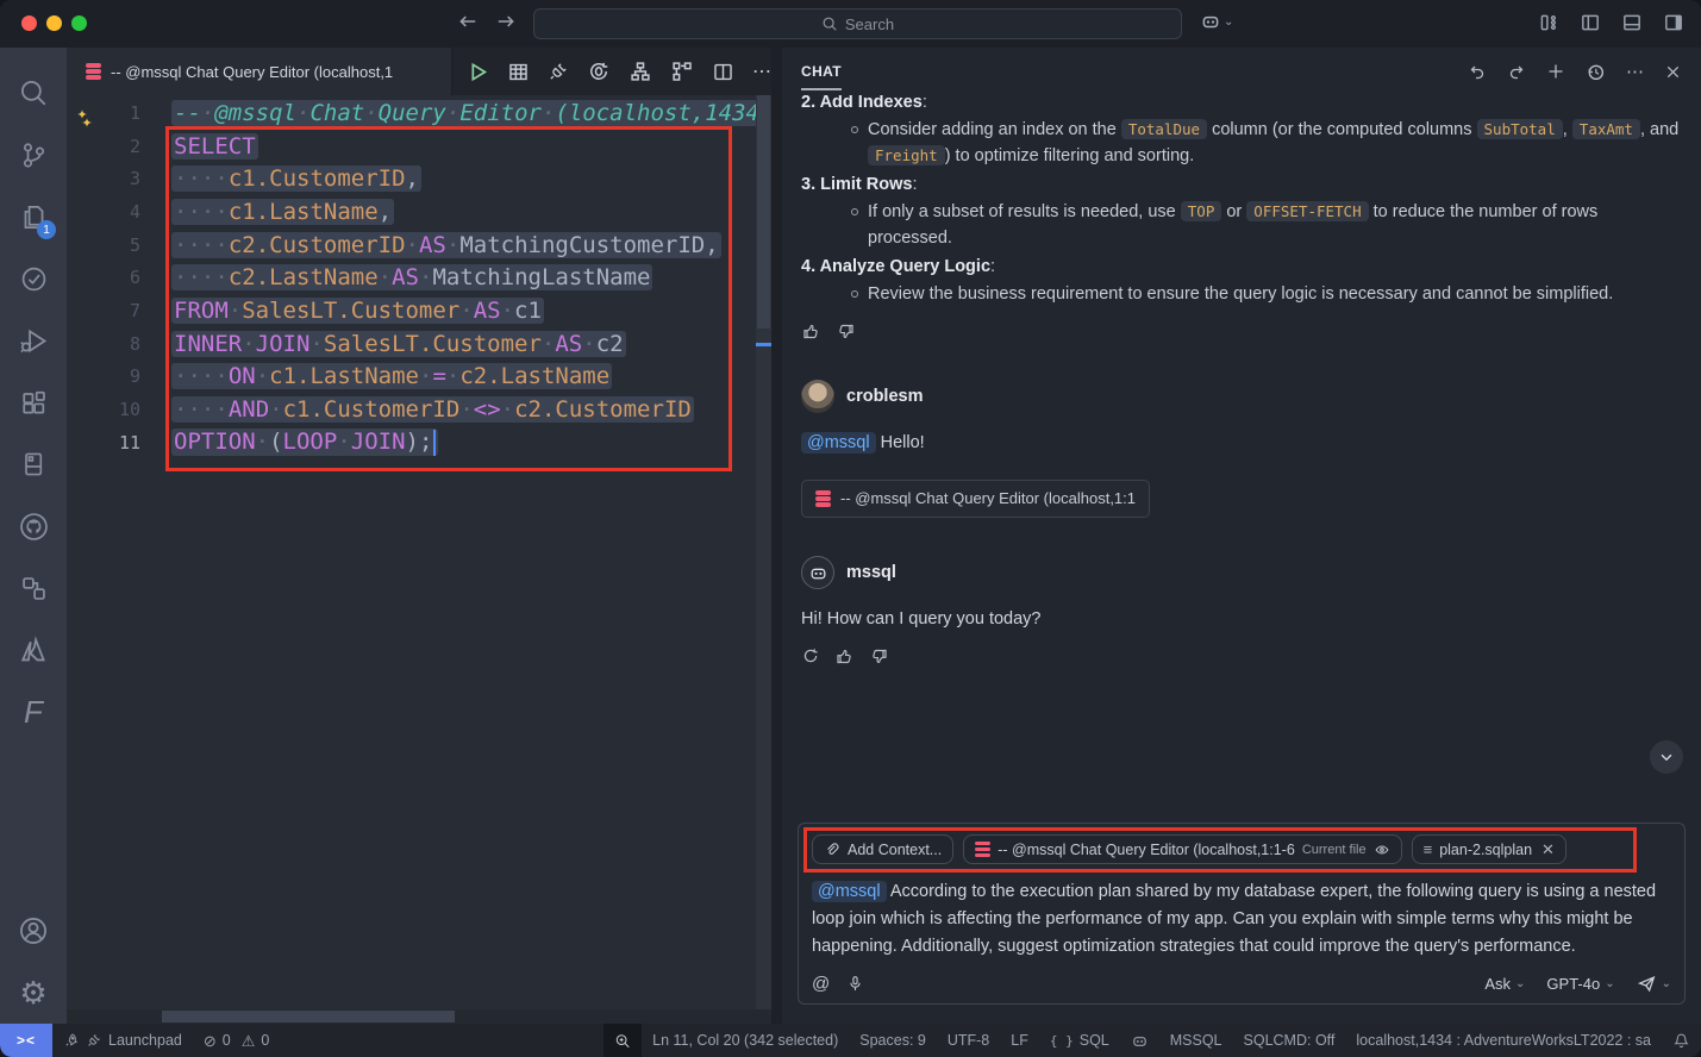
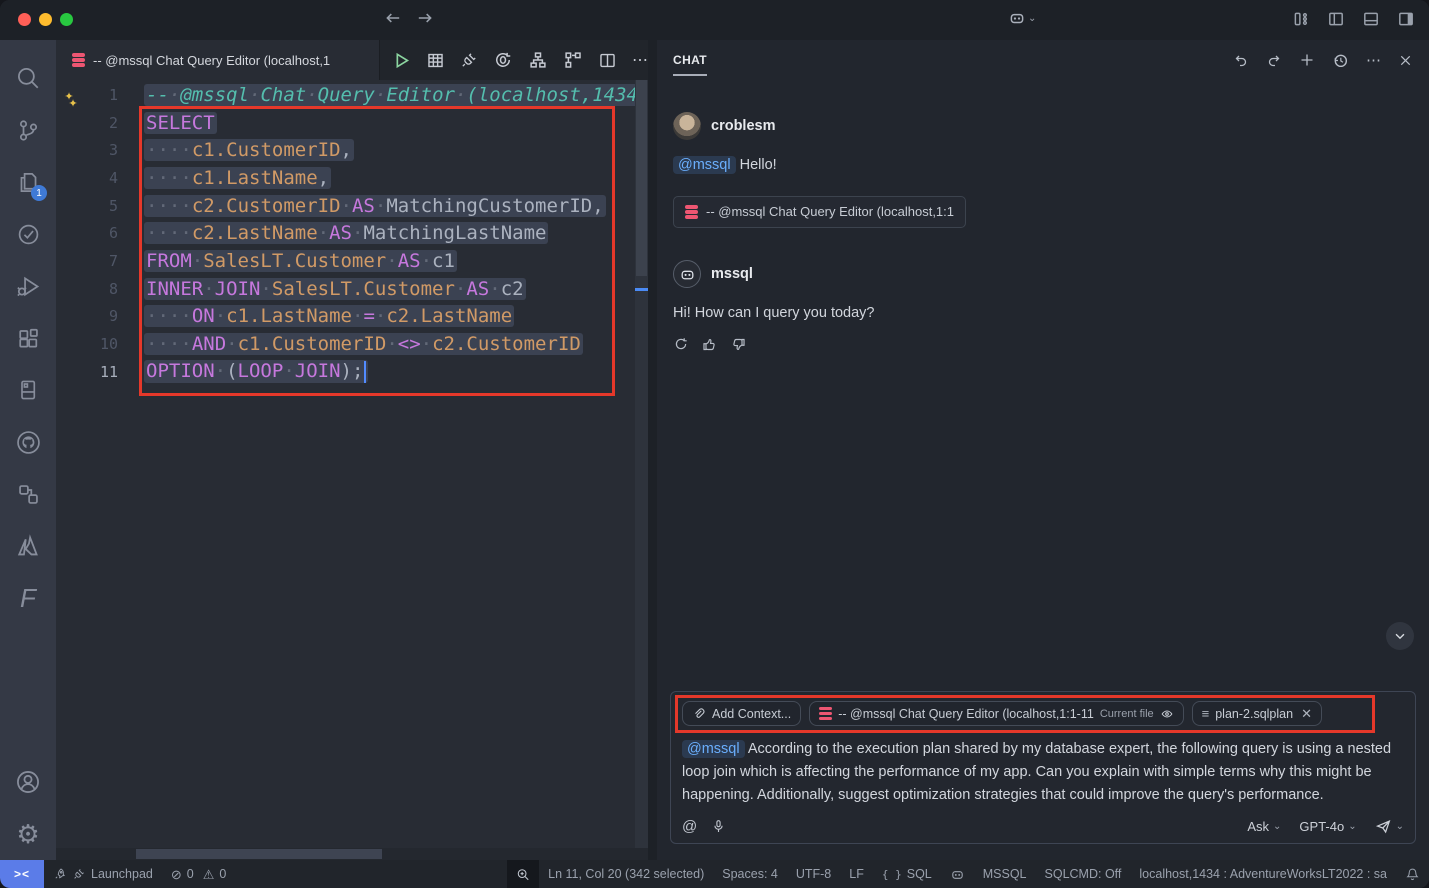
- Search
  ⌄
  1
  F
  ⚙
  -- @mssql Chat Query Editor (localhost,1
  ⋯
  ✦
  1
  --·@mssql·Chat·Query·Editor·(localhost,1434
  2
  SELECT
  3
  ····c1.CustomerID,
  4
  ····c1.LastName,
  5
  ····c2.CustomerID·AS·MatchingCustomerID,
  6
  ····c2.LastName·AS·MatchingLastName
  7
  FROM·SalesLT.Customer·AS·c1
  8
  INNER·JOIN·SalesLT.Customer·AS·c2
  9
  ····ON·c1.LastName·=·c2.LastName
  10
  ····AND·c1.CustomerID·<>·c2.CustomerID
  11
  OPTION·(LOOP·JOIN);
  CHAT
  ⋯
- 2. Add Indexes:
- Consider adding an index on the TotalDue column (or the computed columns SubTotal , TaxAmt , and Freight ) to optimize filtering and sorting.
- 3. Limit Rows:
- If only a subset of results is needed, use TOP or OFFSET-FETCH to reduce the number of rows processed.
- 4. Analyze Query Logic:
- Review the business requirement to ensure the query logic is necessary and cannot be simplified.
  croblesm
  @mssql Hello!
  -- @mssql Chat Query Editor (localhost,1:1
  mssql
  Hi! How can I query you today?
  Add Context...
- -- @mssql Chat Query Editor (localhost,1:1-6
+ -- @mssql Chat Query Editor (localhost,1:1-11
  Current file
  ≡
  plan-2.sqlplan
  ✕
  @mssql According to the execution plan shared by my database expert, the following query is using a nested loop join which is affecting the performance of my app. Can you explain with simple terms why this might be happening. Additionally, suggest optimization strategies that could improve the query's performance.
  @
  Ask
  ⌄
  GPT-4o
  ⌄
  ⌄
  ><
  Launchpad
  ⊘
  0
  ⚠
  0
  Ln 11, Col 20 (342 selected)
- Spaces: 9
+ Spaces: 4
  UTF-8
  LF
  { }
  SQL
  MSSQL
  SQLCMD: Off
  localhost,1434 : AdventureWorksLT2022 : sa
